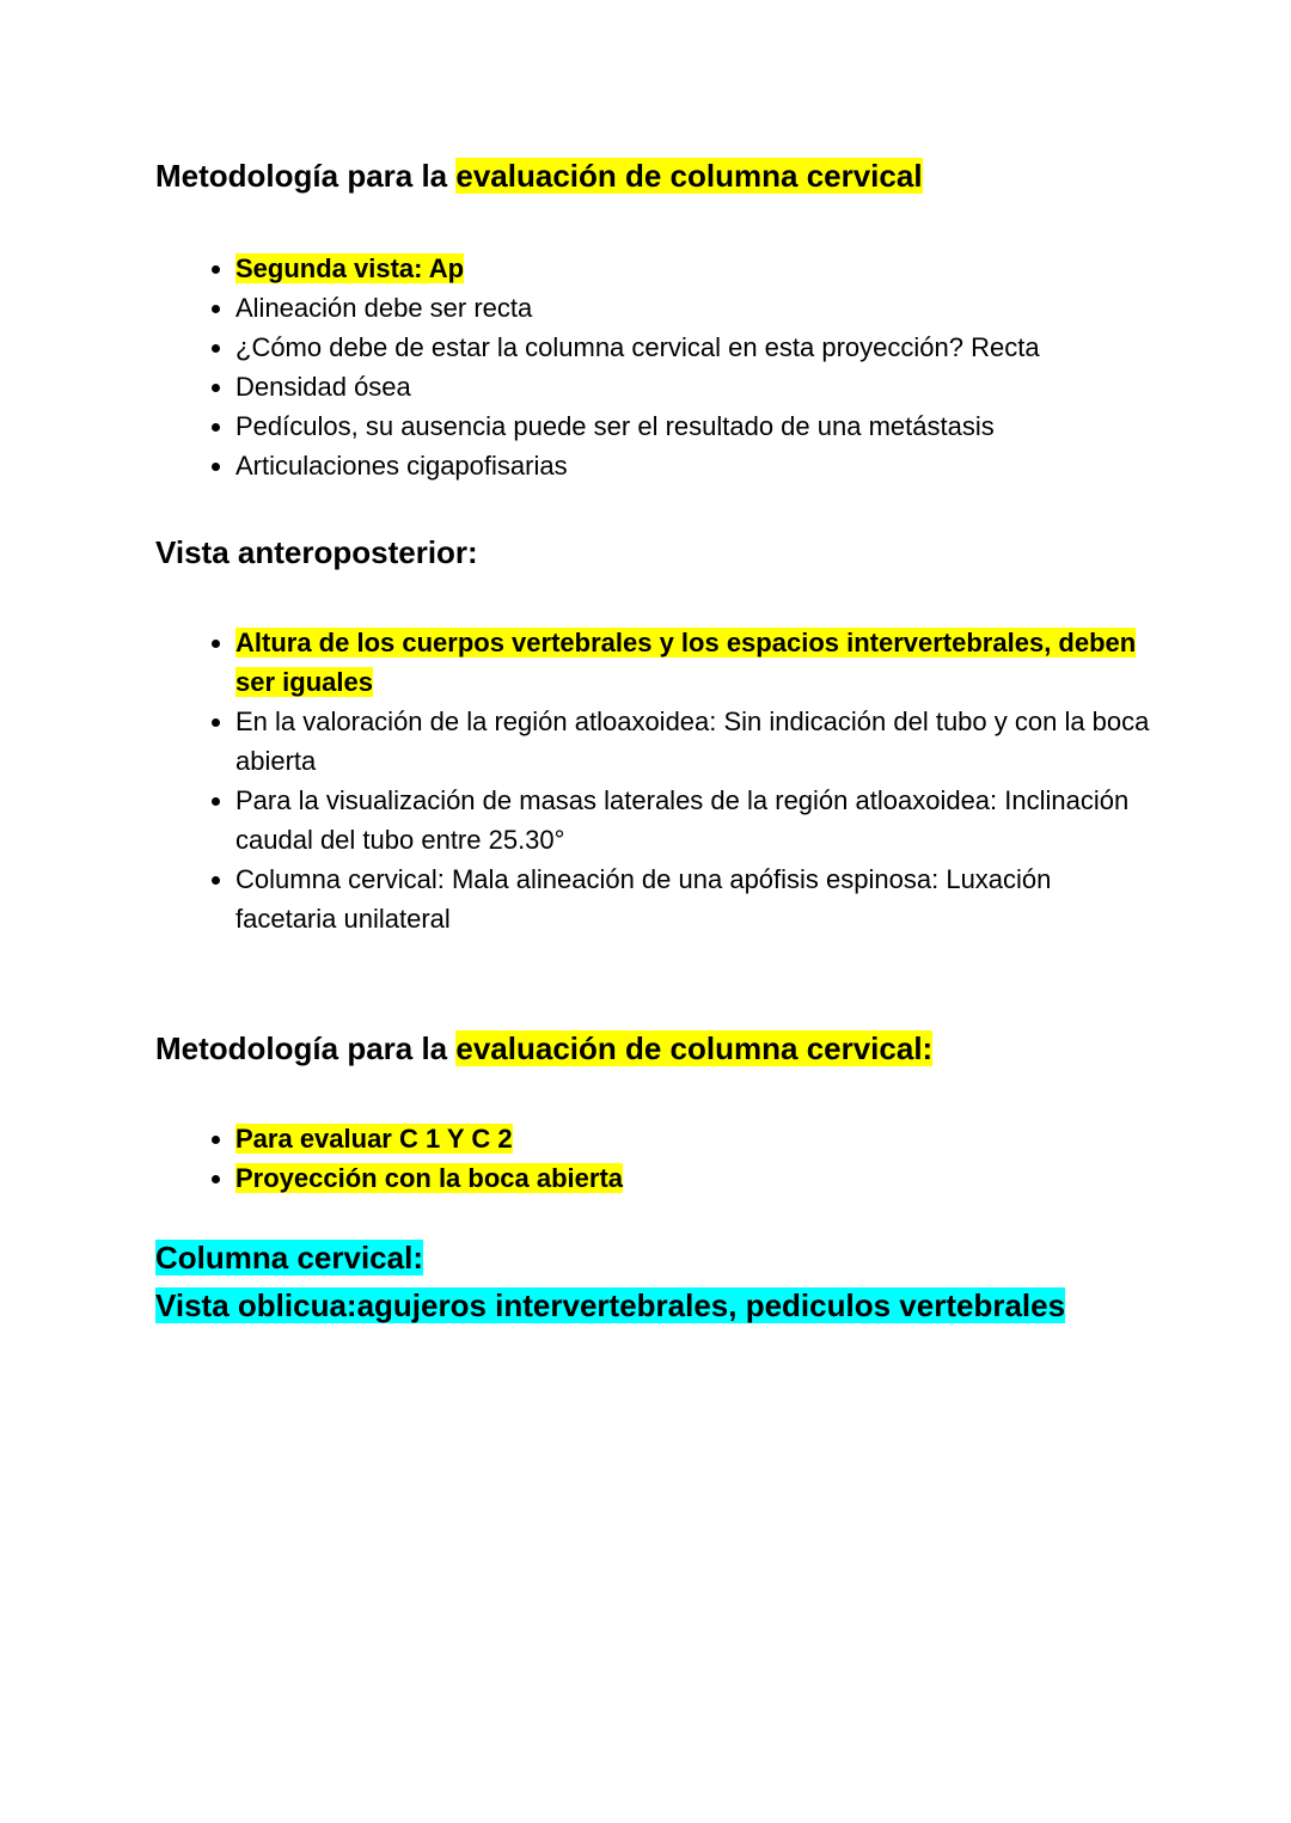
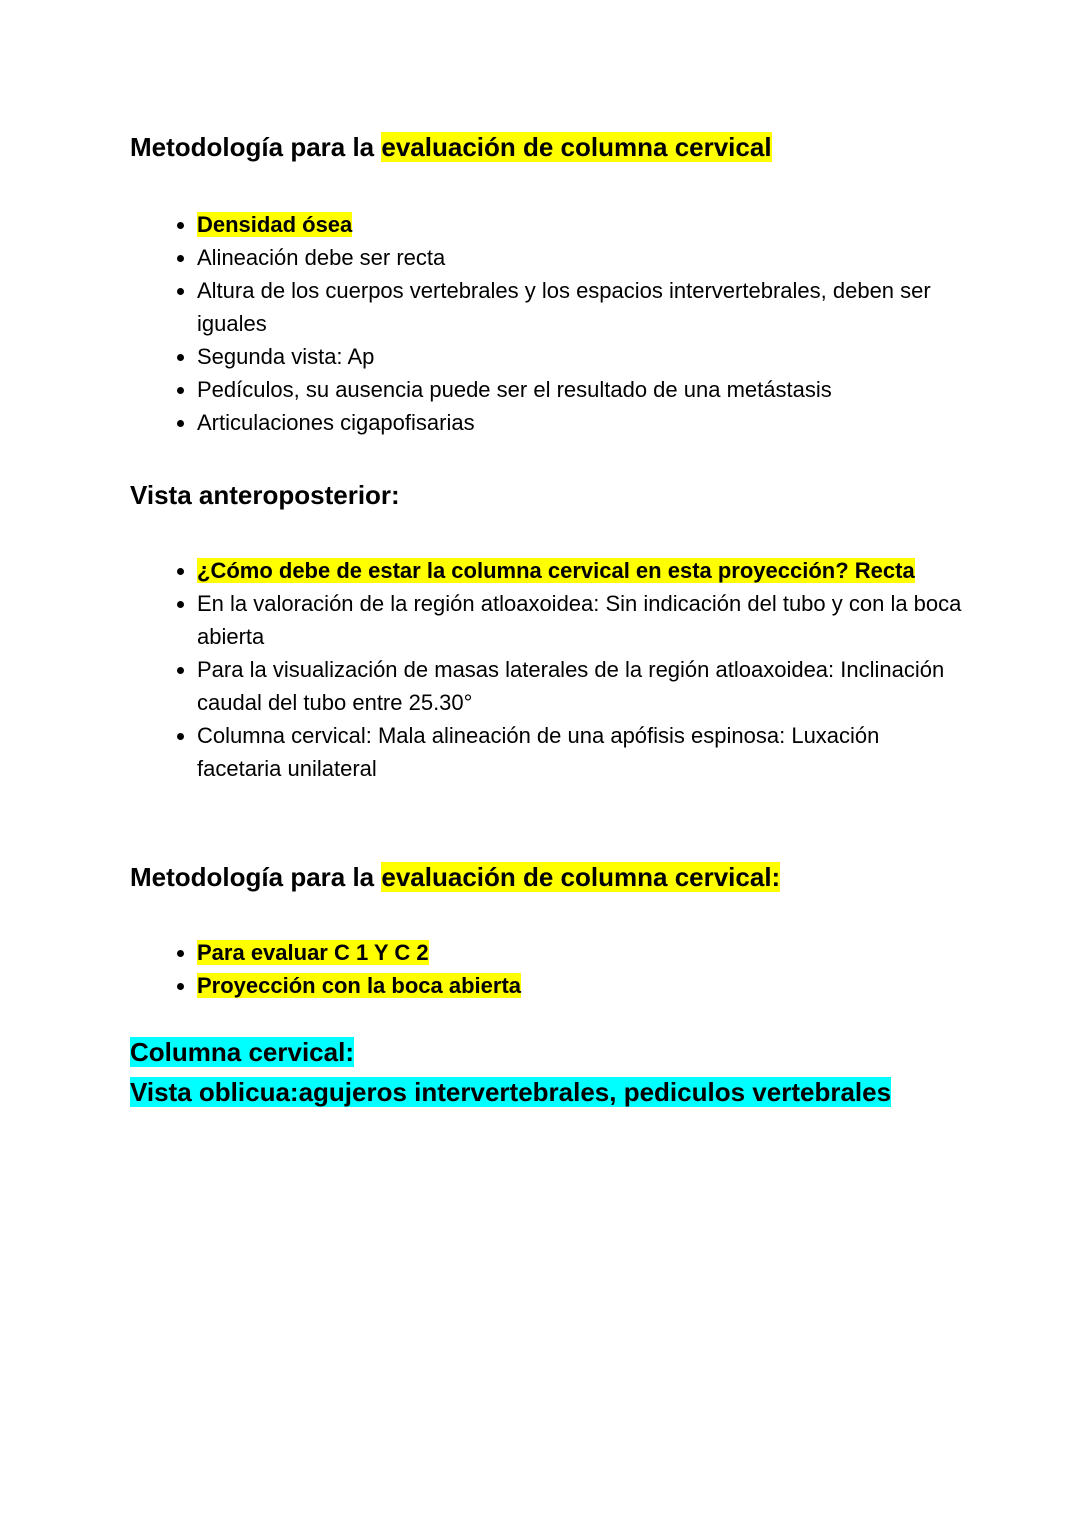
  Metodología para la evaluación de columna cervical
- Segunda vista: Ap
+ Densidad ósea
  Alineación debe ser recta
- ¿Cómo debe de estar la columna cervical en esta proyección? Recta
+ Altura de los cuerpos vertebrales y los espacios intervertebrales, deben ser iguales
- Densidad ósea
+ Segunda vista: Ap
  Pedículos, su ausencia puede ser el resultado de una metástasis
  Articulaciones cigapofisarias
  Vista anteroposterior:
- Altura de los cuerpos vertebrales y los espacios intervertebrales, deben ser iguales
+ ¿Cómo debe de estar la columna cervical en esta proyección? Recta
  En la valoración de la región atloaxoidea: Sin indicación del tubo y con la boca abierta
  Para la visualización de masas laterales de la región atloaxoidea: Inclinación caudal del tubo entre 25.30°
  Columna cervical: Mala alineación de una apófisis espinosa: Luxación facetaria unilateral
  Metodología para la evaluación de columna cervical:
  Para evaluar C 1 Y C 2
  Proyección con la boca abierta
  Columna cervical:
  Vista oblicua:agujeros intervertebrales, pediculos vertebrales
